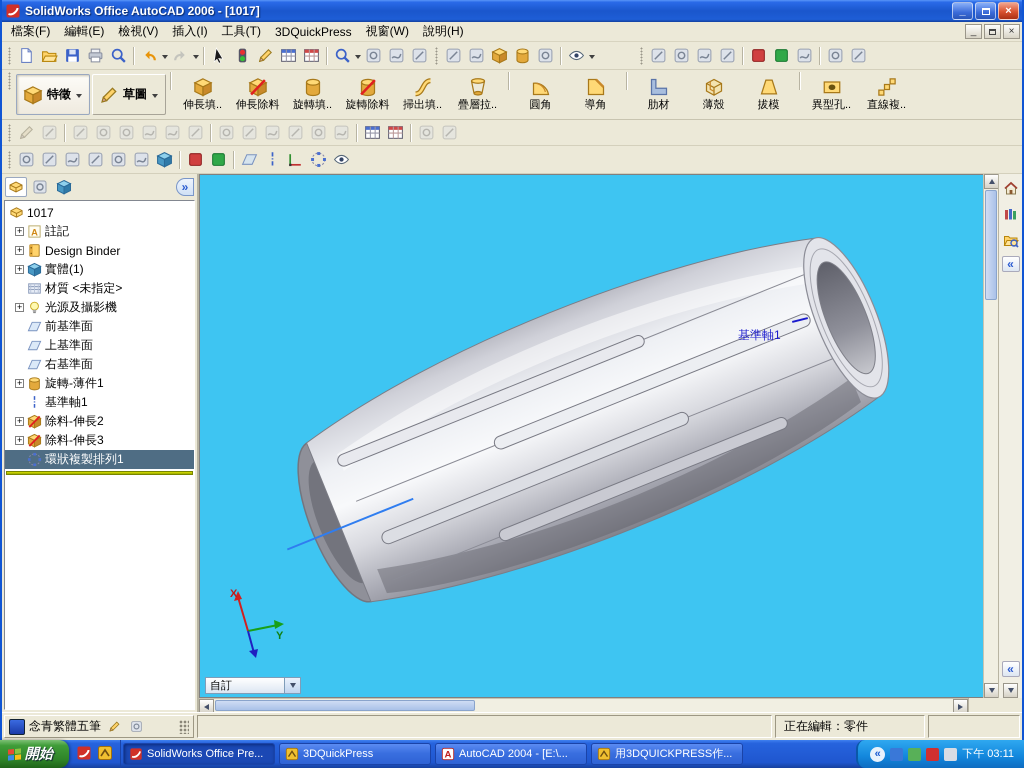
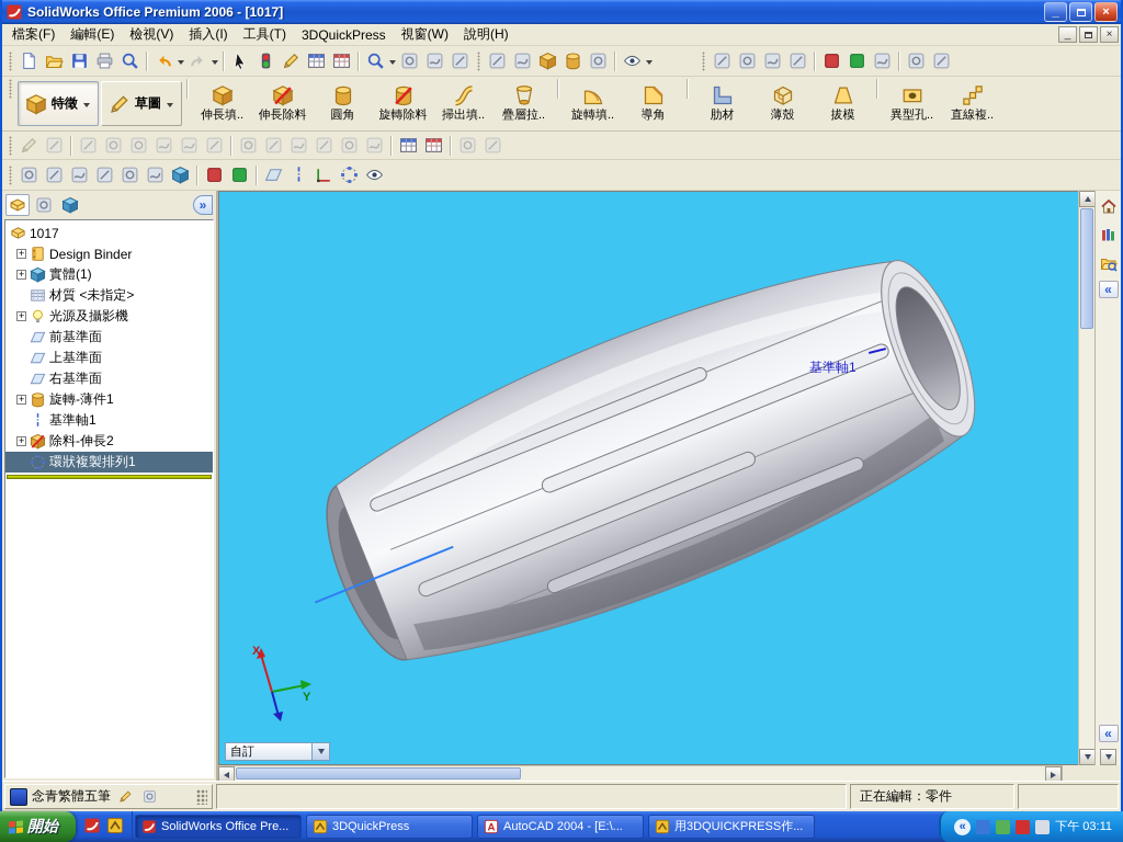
- SolidWorks Office AutoCAD 2006 - [1017]
+ SolidWorks Office Premium 2006 - [1017]
  _
  ×
  檔案(F)
  編輯(E)
  檢視(V)
  插入(I)
  工具(T)
  3DQuickPress
  視窗(W)
  說明(H)
  _
  ×
  特徵
  草圖
  伸長填..
  伸長除料
- 旋轉填..
+ 圓角
  旋轉除料
  掃出填..
  疊層拉..
- 圓角
+ 旋轉填..
  導角
  肋材
  薄殼
  拔模
  異型孔..
  直線複..
  1017
- 註記
  Design Binder
  實體(1)
  材質 <未指定>
  光源及攝影機
  前基準面
  上基準面
  右基準面
  旋轉-薄件1
  基準軸1
  除料-伸長2
- 除料-伸長3
  環狀複製排列1
  基準軸1
  X
  Y
  自訂
  念青繁體五筆
  正在編輯：零件
  開始
  SolidWorks Office Pre...
  3DQuickPress
  AutoCAD 2004 - [E:\...
  用3DQUICKPRESS作...
  下午 03:11
